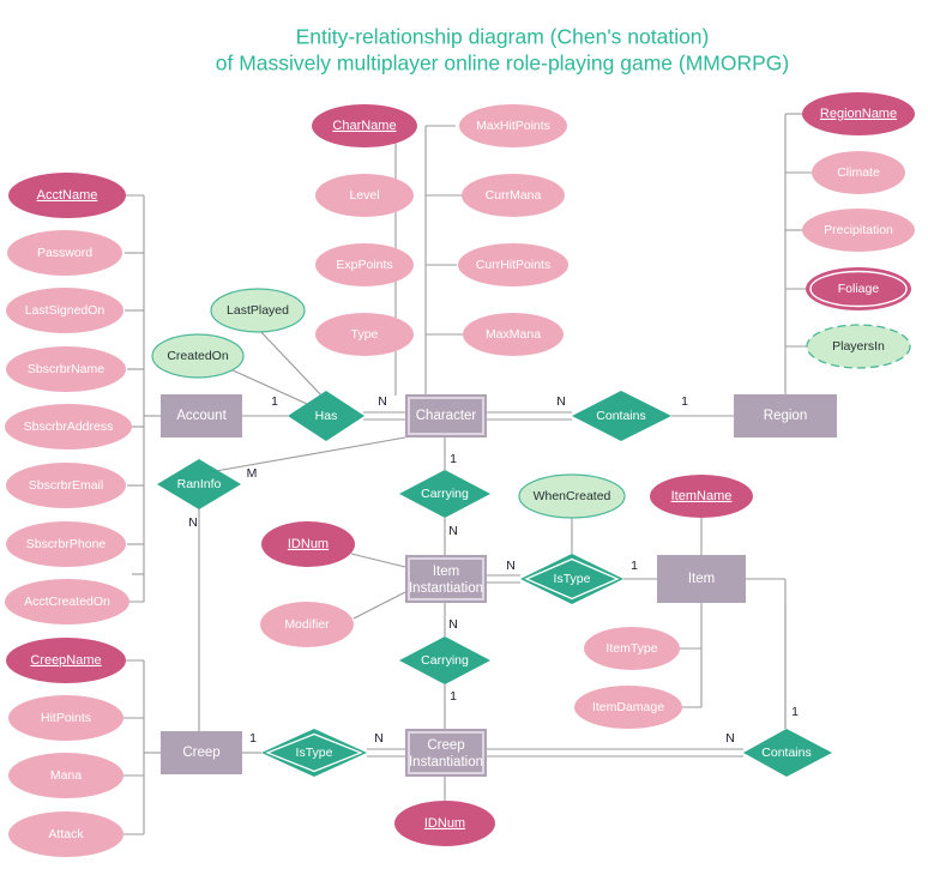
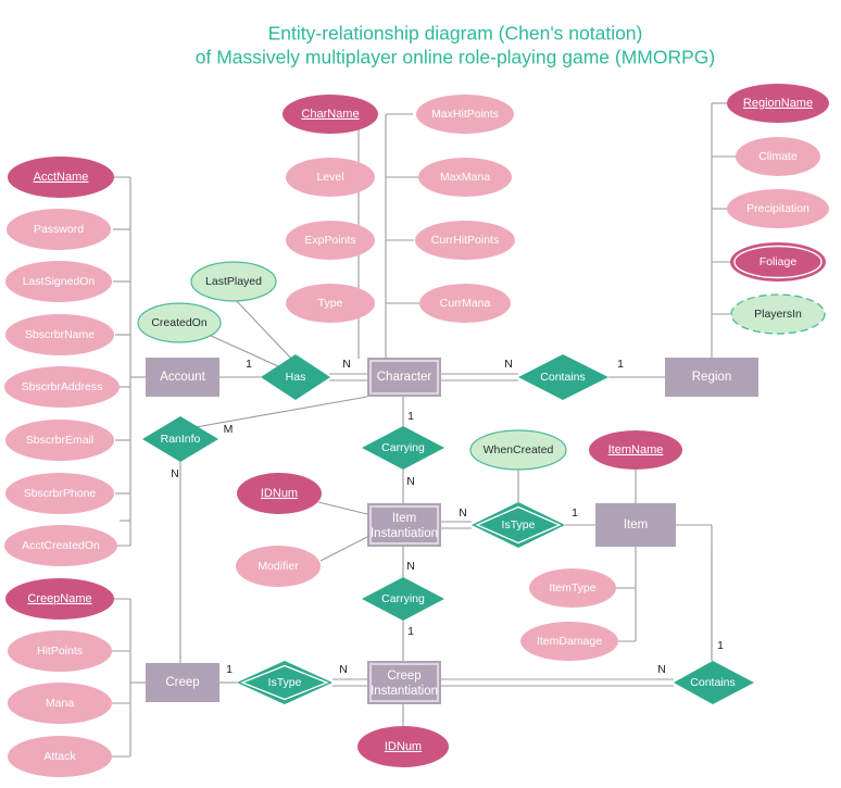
  Entity-relationship diagram (Chen's notation)
  of Massively multiplayer online role-playing game (MMORPG)
  AcctName
  Password
  LastSignedOn
  SbscrbrName
  SbscrbrAddress
  SbscrbrEmail
  SbscrbrPhone
  AcctCreatedOn
  CreepName
  HitPoints
  Mana
  Attack
  CharName
  Level
  ExpPoints
  Type
  MaxHitPoints
- CurrMana
+ MaxMana
  CurrHitPoints
- MaxMana
+ CurrMana
  RegionName
  Climate
  Precipitation
  Foliage
  PlayersIn
  LastPlayed
  CreatedOn
  IDNum
  Modifier
  ItemName
  ItemType
  ItemDamage
  WhenCreated
  IDNum
  Account
  Character
  Region
  Item
  Instantiation
  Item
  Creep
  Creep
  Instantiation
  Has
  Contains
  RanInfo
  Carrying
  IsType
  Carrying
  IsType
  Contains
  1
  N
  N
  1
  M
  N
  1
  N
  N
  1
  N
  1
  1
  N
  N
  1
